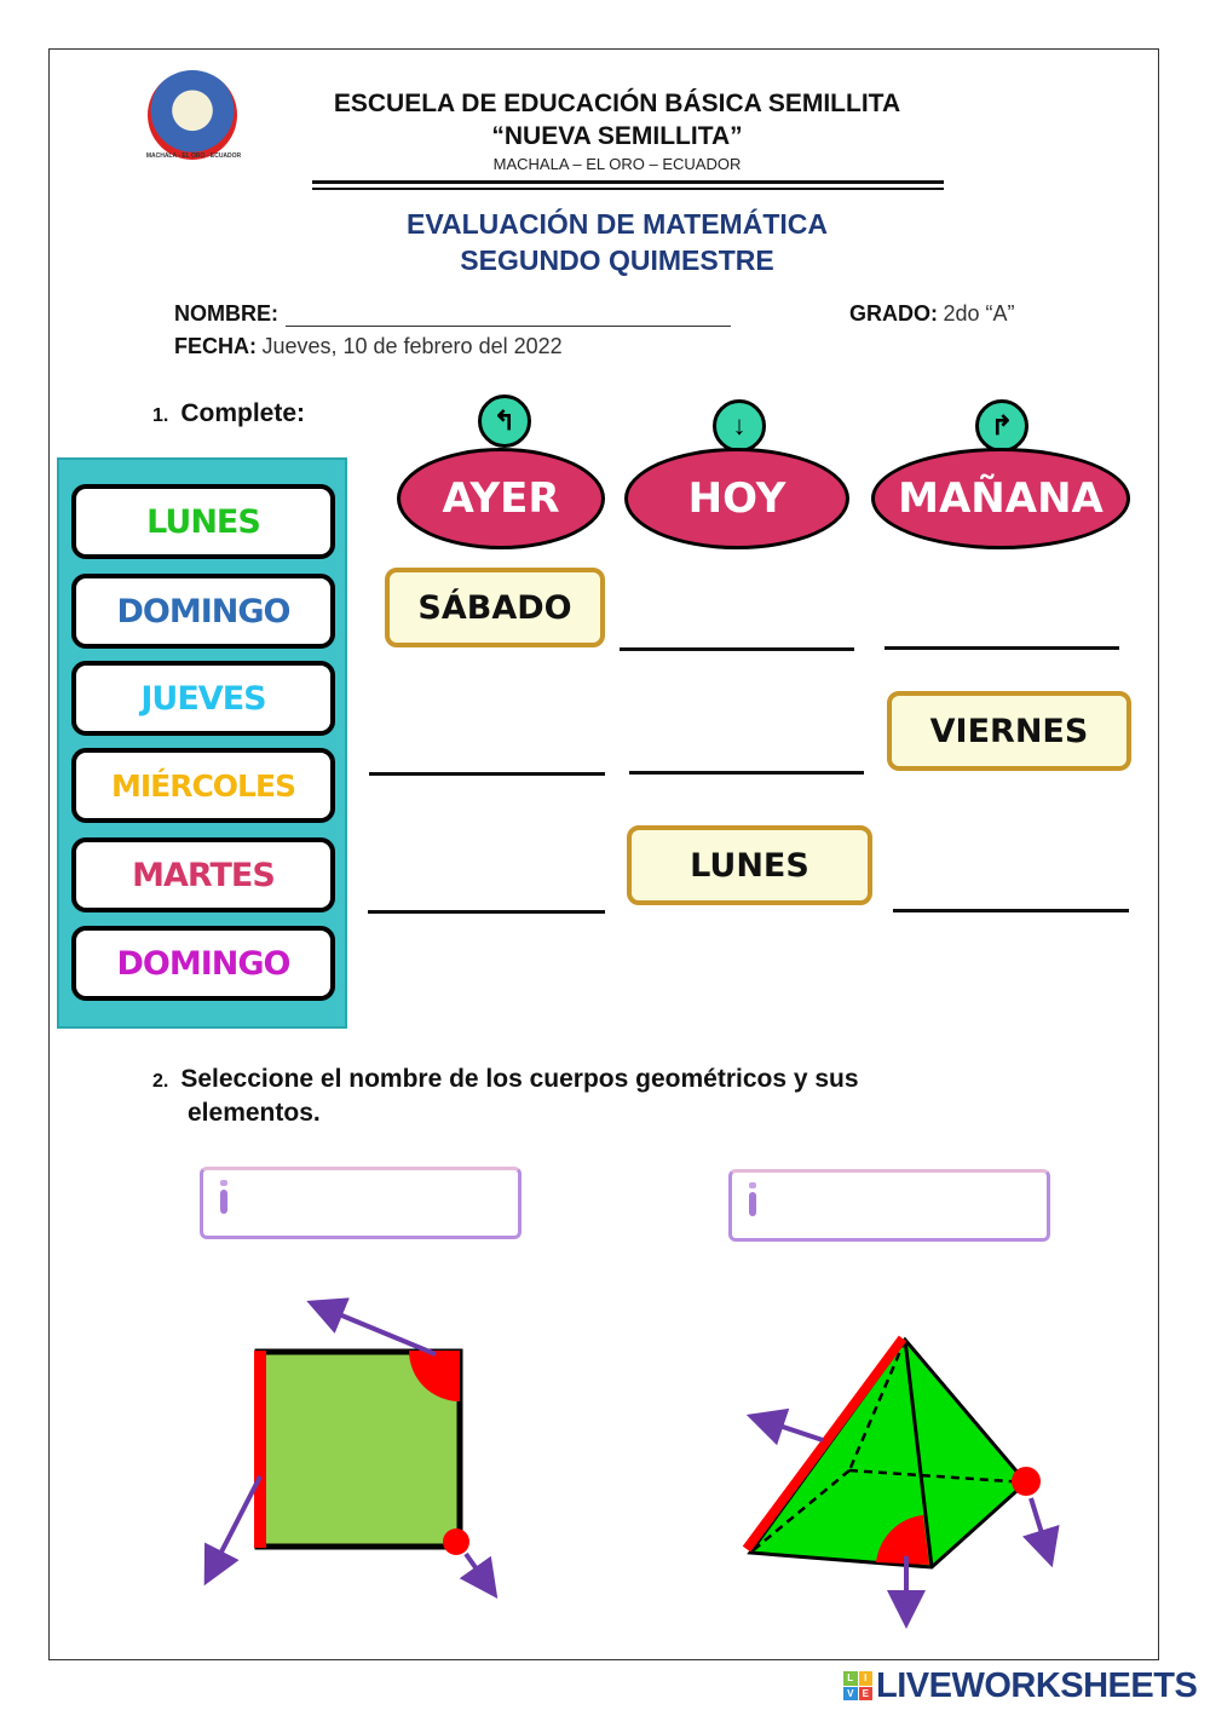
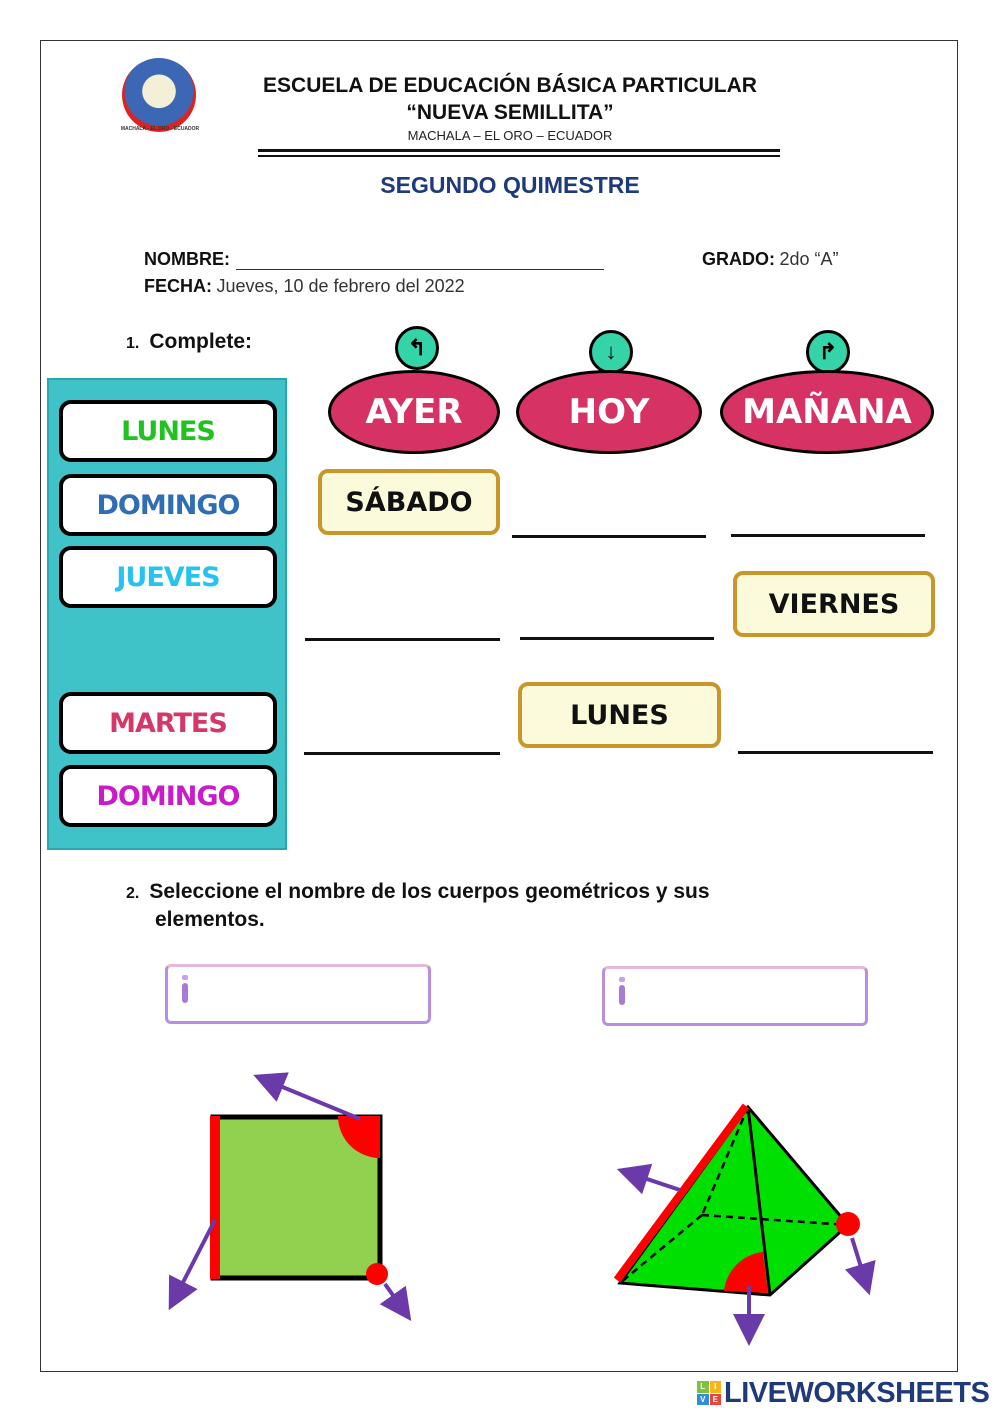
- ESCUELA DE EDUCACIÓN BÁSICA SEMILLITA
+ ESCUELA DE EDUCACIÓN BÁSICA PARTICULAR
  “NUEVA SEMILLITA”
  MACHALA – EL ORO – ECUADOR
- EVALUACIÓN DE MATEMÁTICA
  SEGUNDO QUIMESTRE
  NOMBRE:
  GRADO: 2do “A”
  FECHA: Jueves, 10 de febrero del 2022
  1. Complete:
  LUNES
  DOMINGO
  JUEVES
- MIÉRCOLES
  MARTES
  DOMINGO
  ↰
  AYER
  ↓
  HOY
  ↱
  MAÑANA
  SÁBADO
  VIERNES
  LUNES
  2. Seleccione el nombre de los cuerpos geométricos y sus
  elementos.
  L
  I
  V
  E
  LIVEWORKSHEETS
